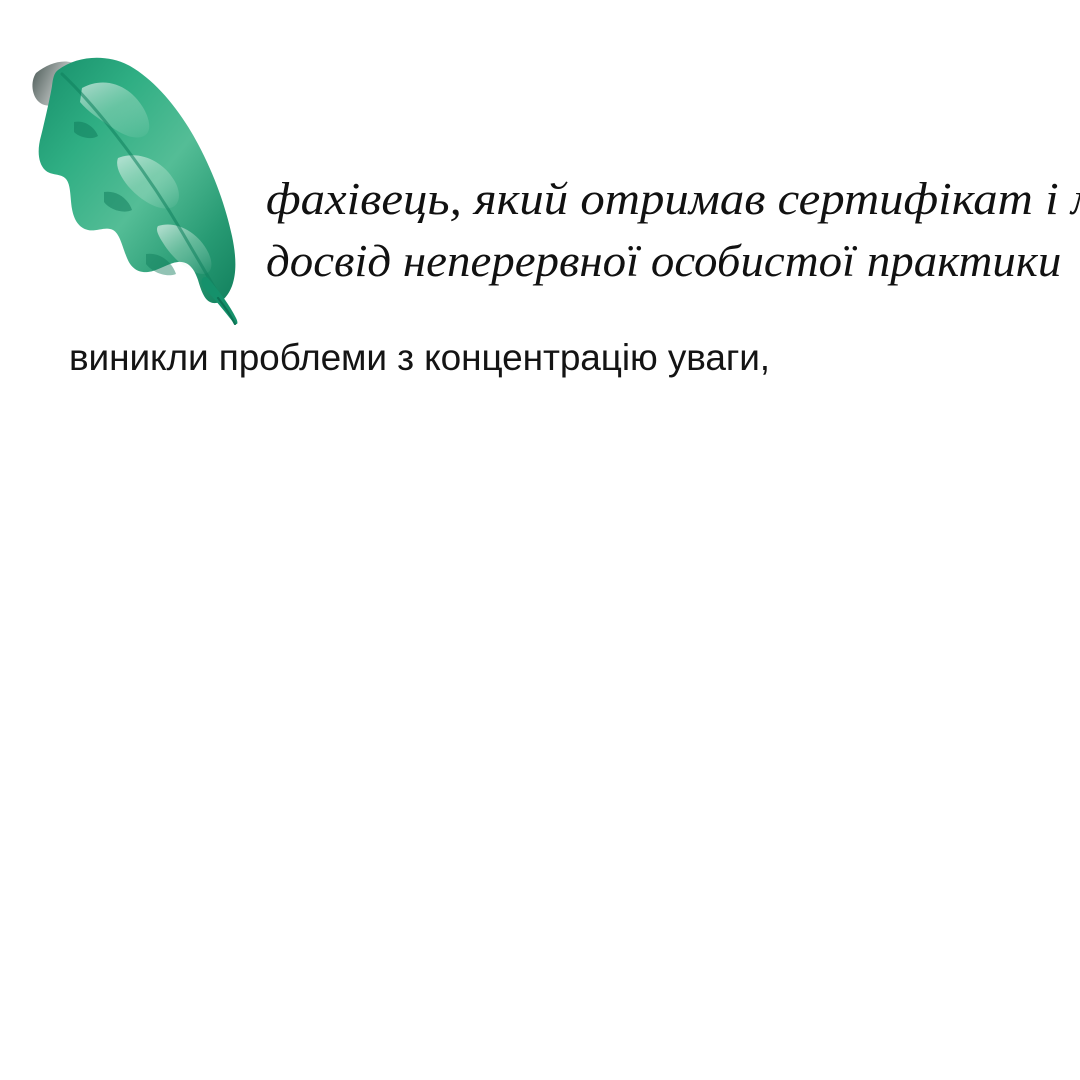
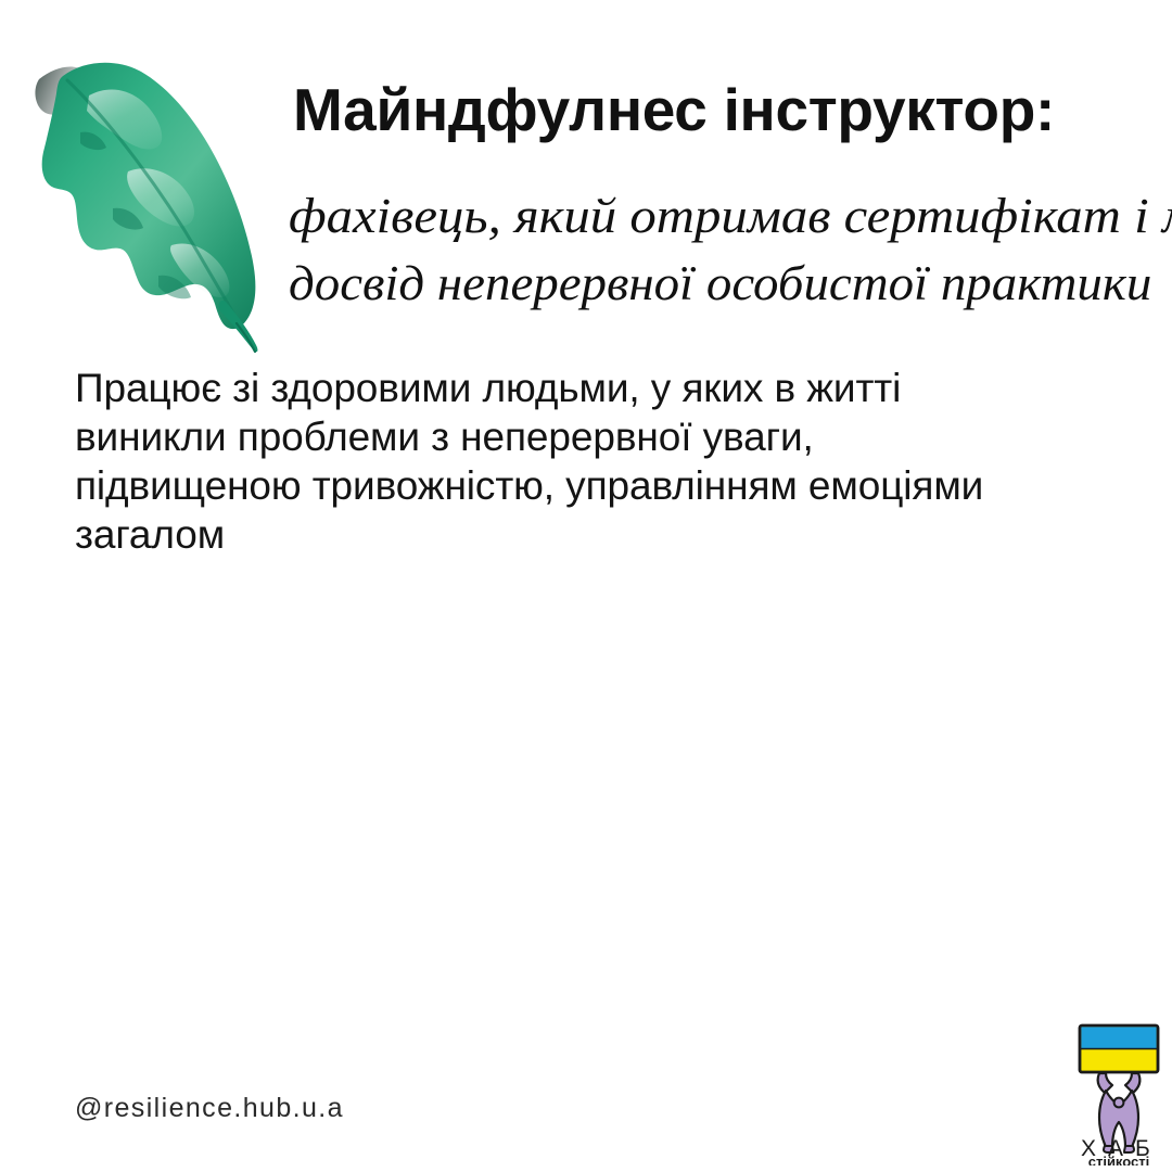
+ Майндфулнес інструктор:
  фахівець, який отримав сертифікат і
  досвід неперервної особистої практики
+ Працює зі здоровими людьми, у яких в житті
- виникли проблеми з концентрацію уваги,
+ виникли проблеми з неперервної уваги,
+ підвищеною тривожністю, управлінням емоціями
+ загалом
+ @resilience.hub.u.a
+ Х
+ А
+ Б
+ стійкості
